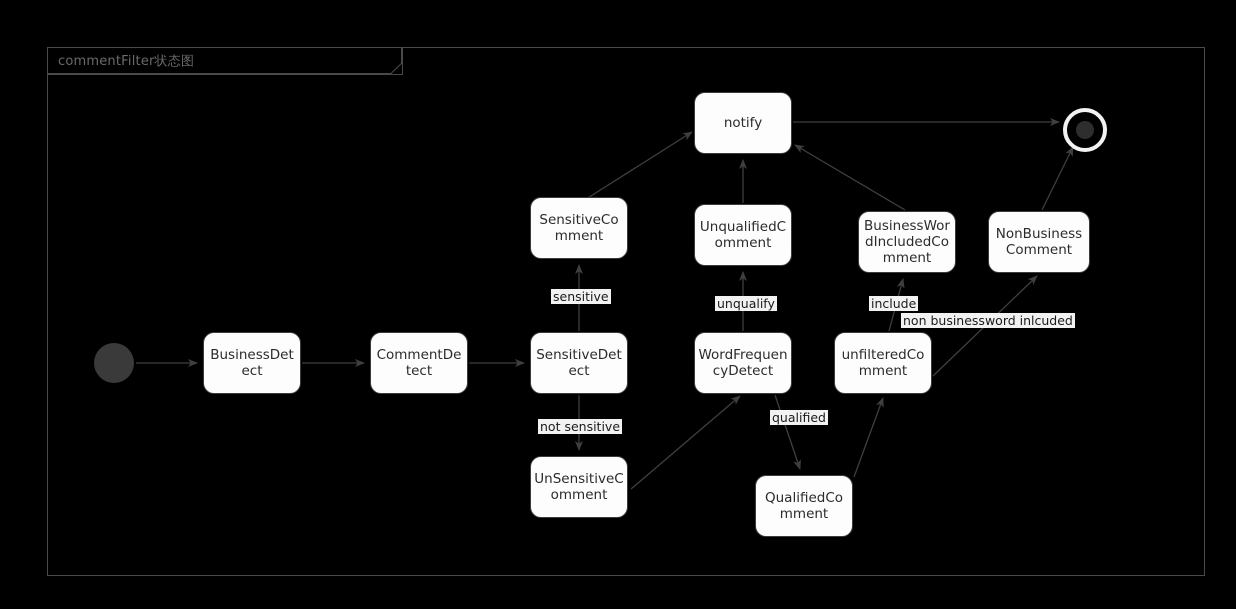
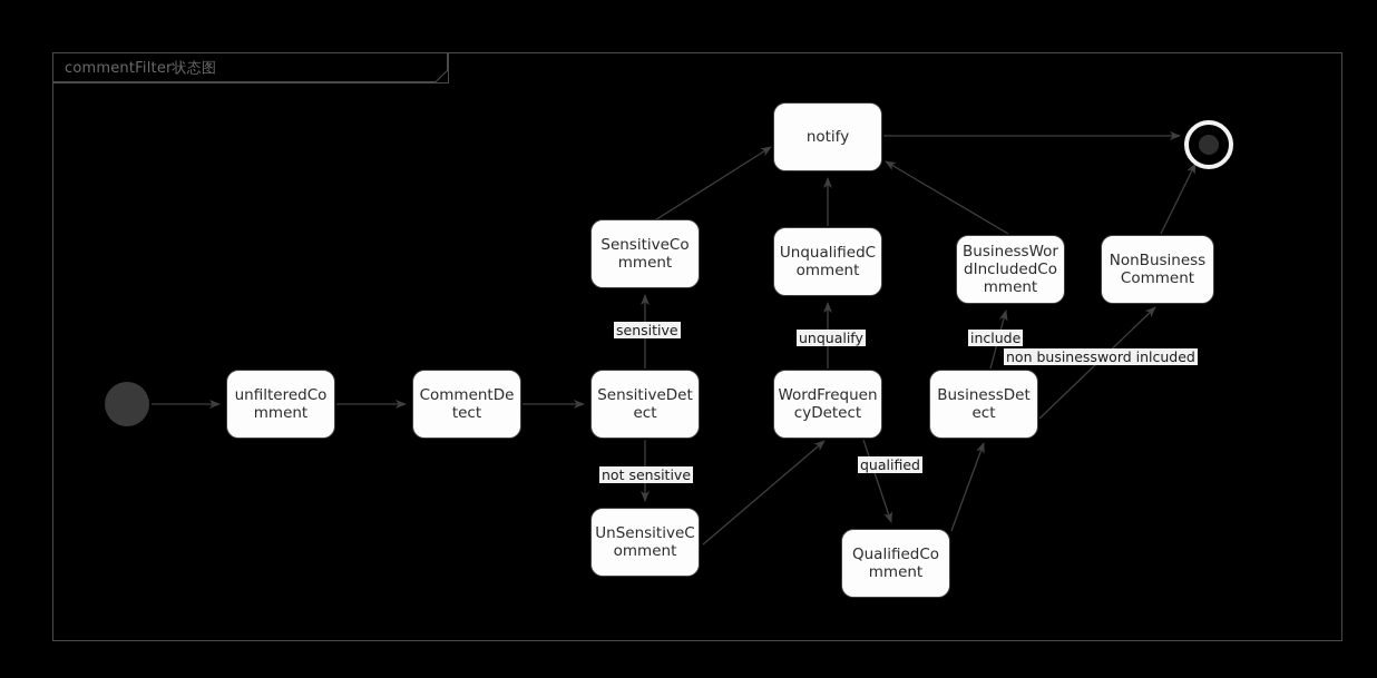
  commentFilter状态图
- BusinessDetect
+ unfilteredComment
  CommentDetect
  SensitiveDetect
  SensitiveComment
  UnSensitiveComment
  WordFrequencyDetect
  UnqualifiedComment
  QualifiedComment
  notify
- unfilteredComment
+ BusinessDetect
  BusinessWordIncludedComment
  NonBusinessComment
  sensitive
  not sensitive
  unqualify
  qualified
  include
  non businessword inlcuded
